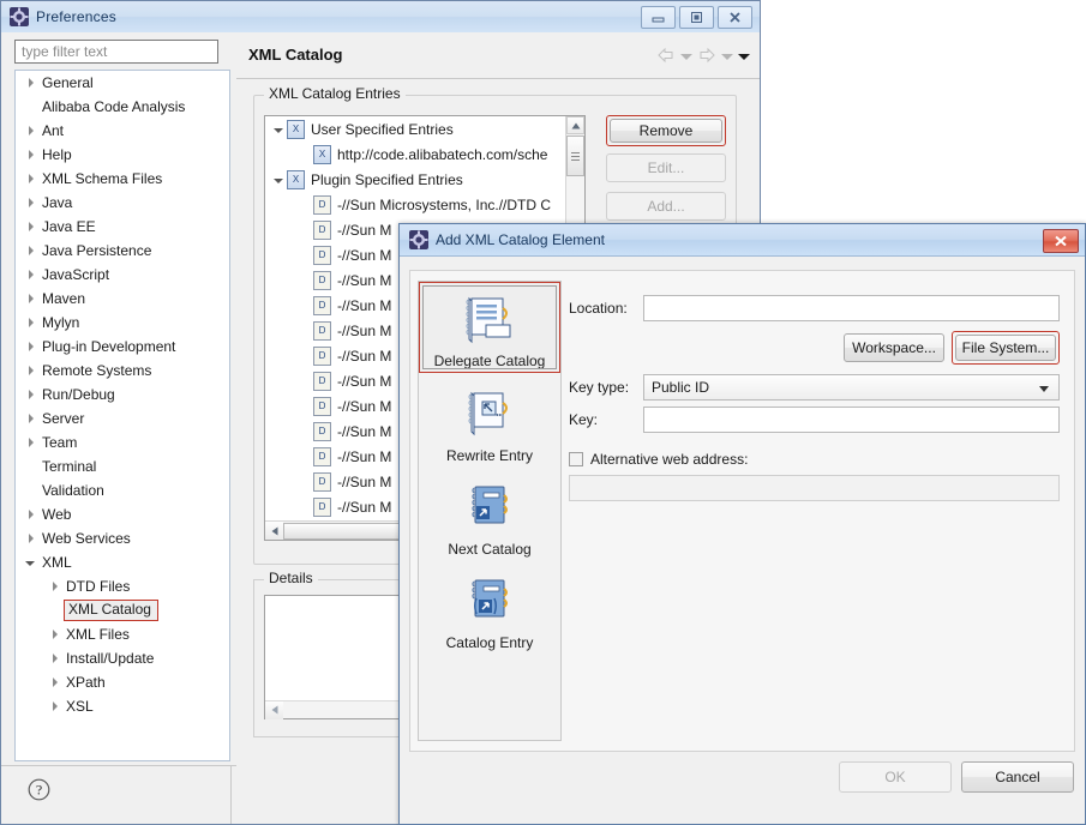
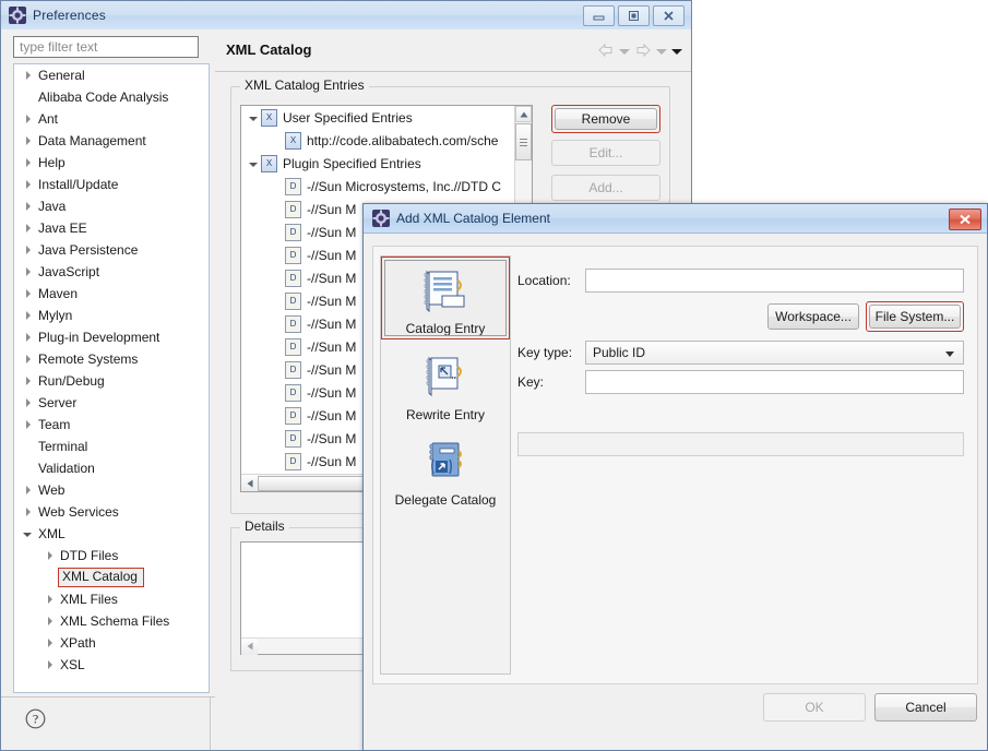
  Preferences
  type filter text
  General
  Alibaba Code Analysis
  Ant
+ Data Management
  Help
- XML Schema Files
+ Install/Update
  Java
  Java EE
  Java Persistence
  JavaScript
  Maven
  Mylyn
  Plug-in Development
  Remote Systems
  Run/Debug
  Server
  Team
  Terminal
  Validation
  Web
  Web Services
  XML
  DTD Files
  XML Catalog
  XML Files
- Install/Update
+ XML Schema Files
  XPath
  XSL
  ?
  XML Catalog
  XML Catalog Entries
  X
  User Specified Entries
  X
  http://code.alibabatech.com/sche
  X
  Plugin Specified Entries
  D
  -//Sun Microsystems, Inc.//DTD C
  D
  -//Sun M
  D
  -//Sun M
  D
  -//Sun M
  D
  -//Sun M
  D
  -//Sun M
  D
  -//Sun M
  D
  -//Sun M
  D
  -//Sun M
  D
  -//Sun M
  D
  -//Sun M
  D
  -//Sun M
  D
  -//Sun M
  Remove
  Edit...
  Add...
  Details
  Add XML Catalog Element
- Delegate Catalog
+ Catalog Entry
  Rewrite Entry
- Next Catalog
- Catalog Entry
+ Delegate Catalog
  Location:
  Workspace...
  File System...
  Key type:
  Public ID
  Key:
- Alternative web address:
  OK
  Cancel
